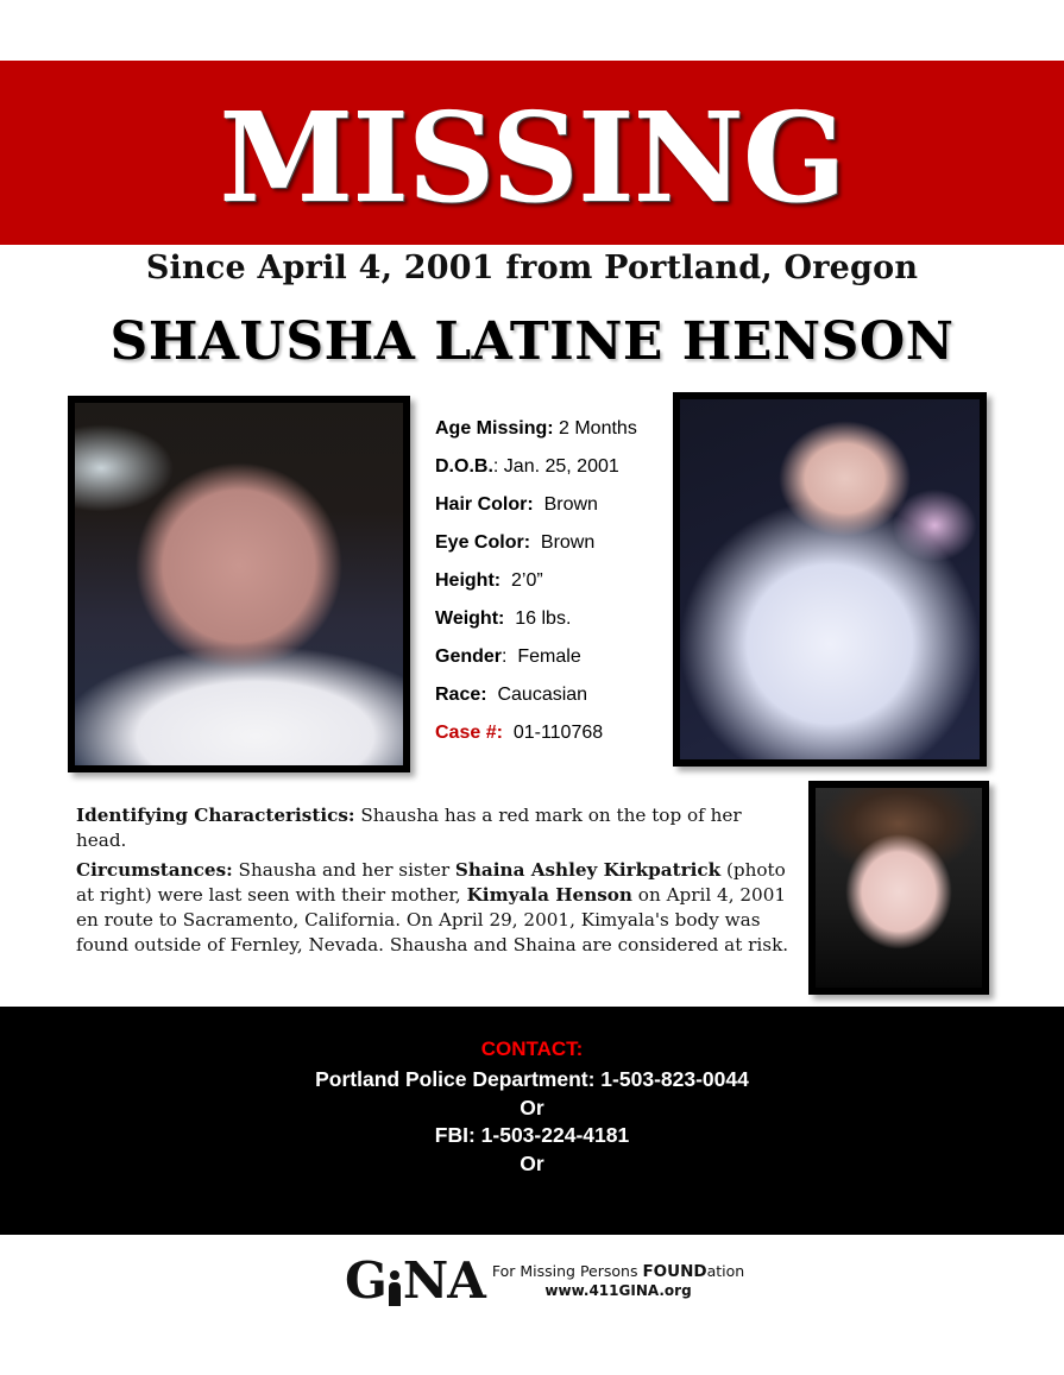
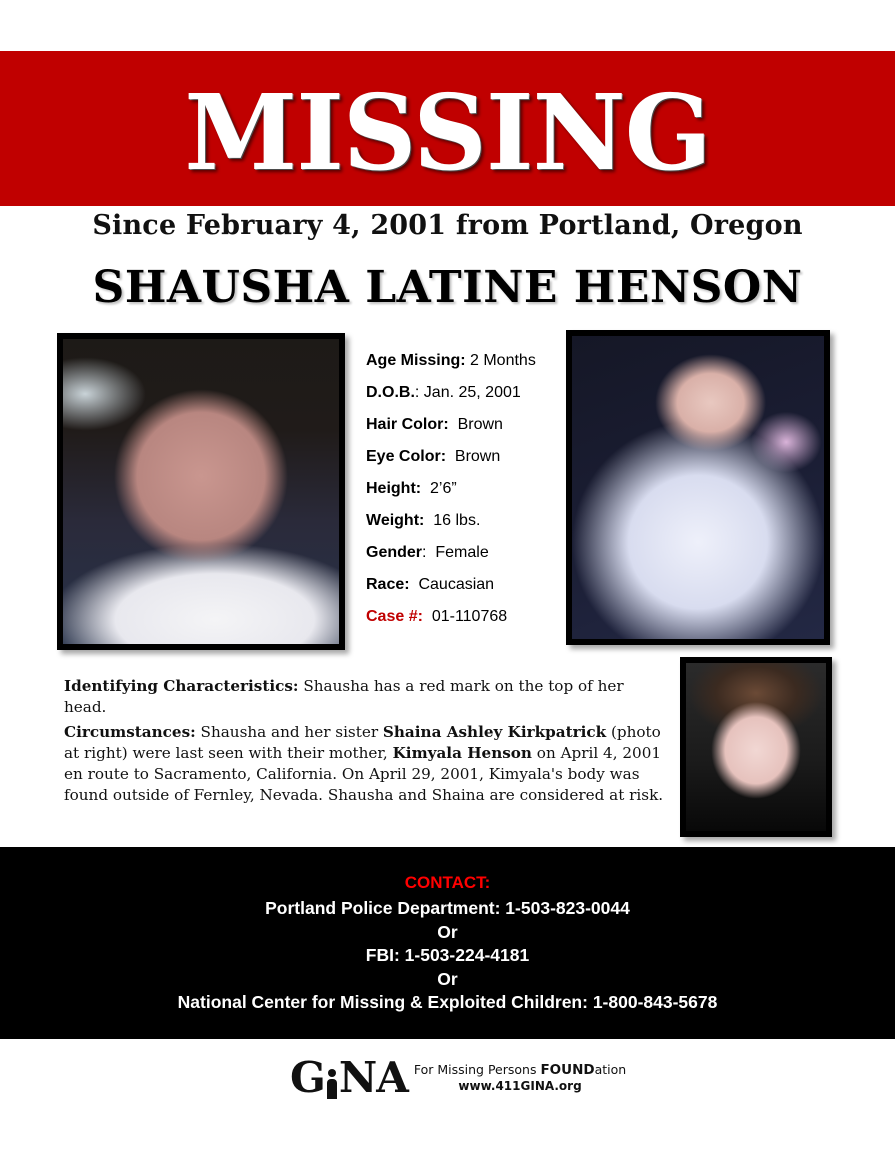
  MISSING
- Since April 4, 2001 from Portland, Oregon
+ Since February 4, 2001 from Portland, Oregon
  SHAUSHA LATINE HENSON
  Age Missing: 2 Months
  D.O.B.: Jan. 25, 2001
  Hair Color: Brown
  Eye Color: Brown
- Height: 2’0”
+ Height: 2’6”
  Weight: 16 lbs.
  Gender: Female
  Race: Caucasian
  Case #: 01-110768
  Identifying Characteristics: Shausha has a red mark on the top of her head.
  Circumstances: Shausha and her sister Shaina Ashley Kirkpatrick (photo at right) were last seen with their mother, Kimyala Henson on April 4, 2001 en route to Sacramento, California. On April 29, 2001, Kimyala's body was found outside of Fernley, Nevada. Shausha and Shaina are considered at risk.
  CONTACT:
  Portland Police Department: 1-503-823-0044
  Or
  FBI: 1-503-224-4181
  Or
+ National Center for Missing & Exploited Children: 1-800-843-5678
  G
  NA
  For Missing Persons FOUNDation
  www.411GINA.org
